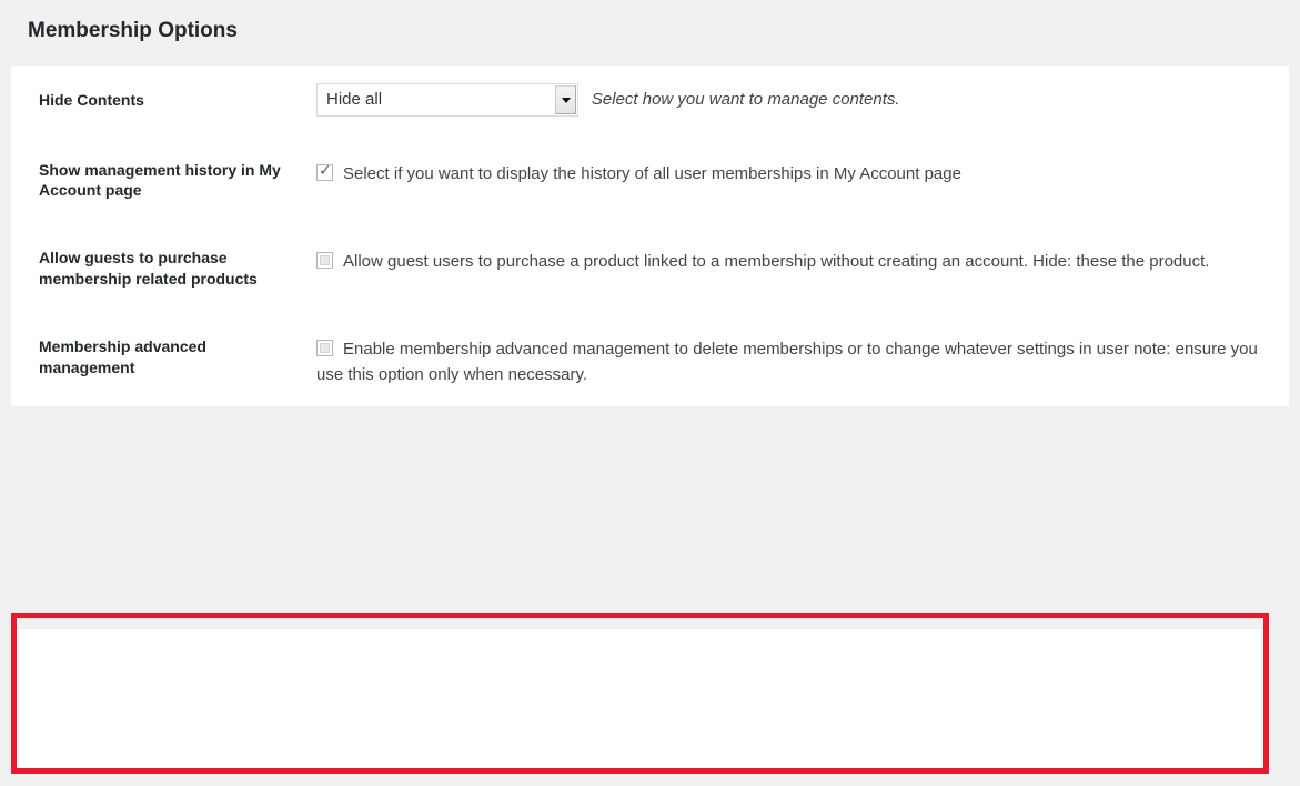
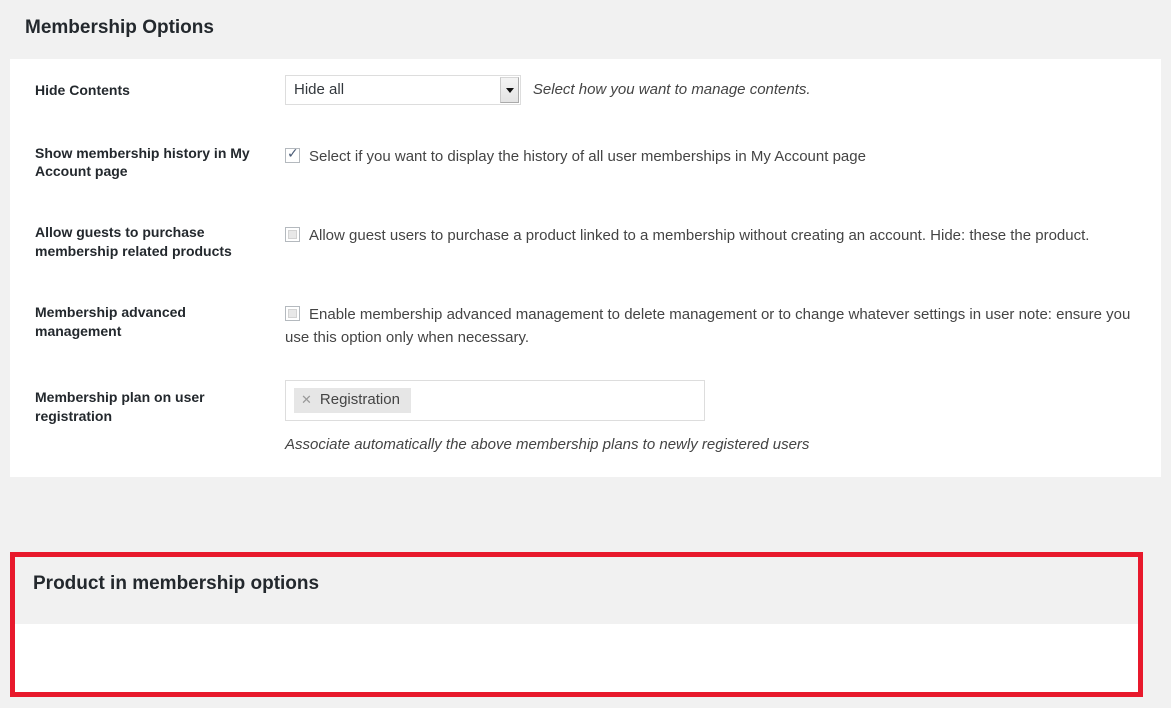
  Membership Options
  Hide Contents	Hide all Select how you want to manage contents.
- Show management history in My Account page	Select if you want to display the history of all user memberships in My Account page
+ Show membership history in My Account page	Select if you want to display the history of all user memberships in My Account page
  Allow guests to purchase membership related products	Allow guest users to purchase a product linked to a membership without creating an account. Hide: these the product.
- Membership advanced management	Enable membership advanced management to delete memberships or to change whatever settings in user note: ensure you use this option only when necessary.
+ Membership advanced management	Enable membership advanced management to delete management or to change whatever settings in user note: ensure you use this option only when necessary.
+ Membership plan on user registration	✕ Registration Associate automatically the above membership plans to newly registered users
+ Product in membership options
